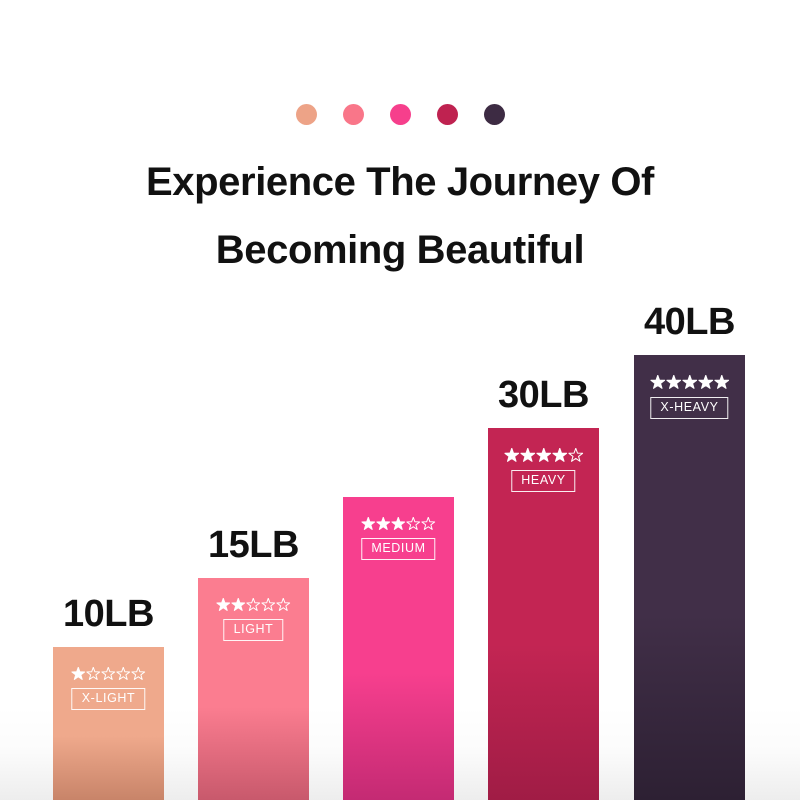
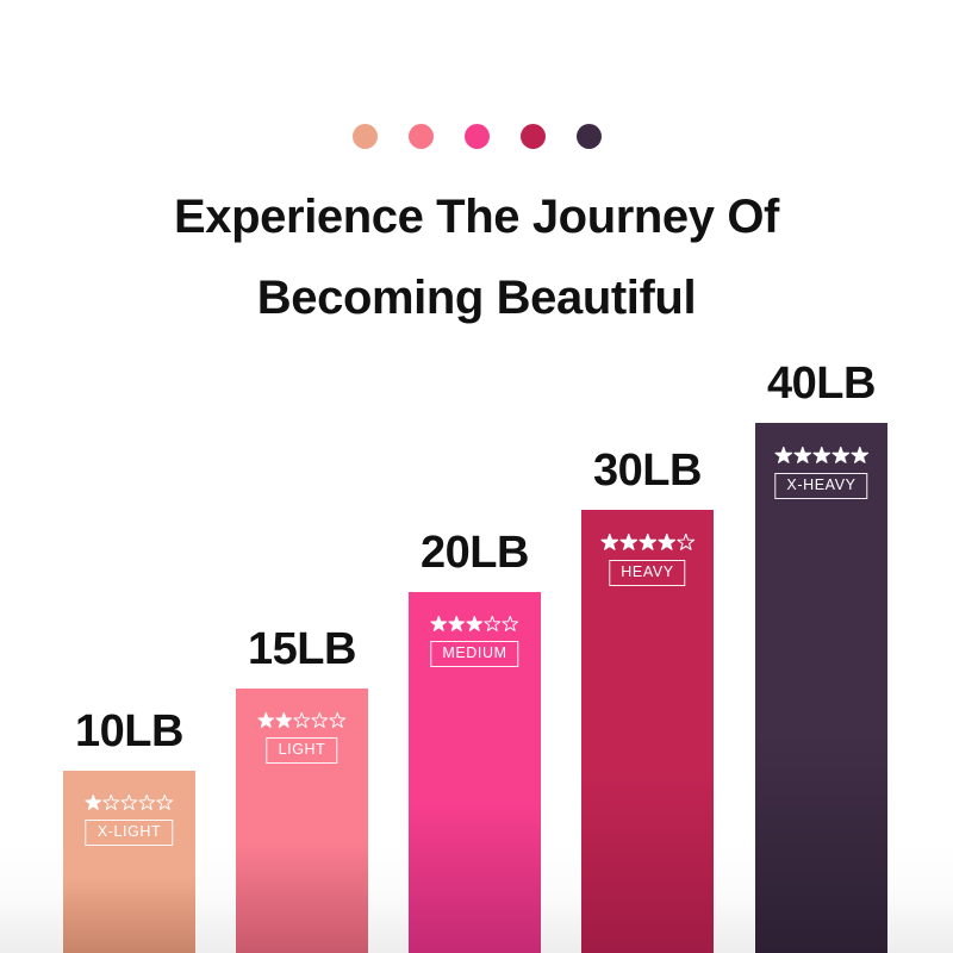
  Experience The Journey Of
  Becoming Beautiful
  10LB
  X-LIGHT
  15LB
  LIGHT
+ 20LB
  MEDIUM
  30LB
  HEAVY
  40LB
  X-HEAVY
